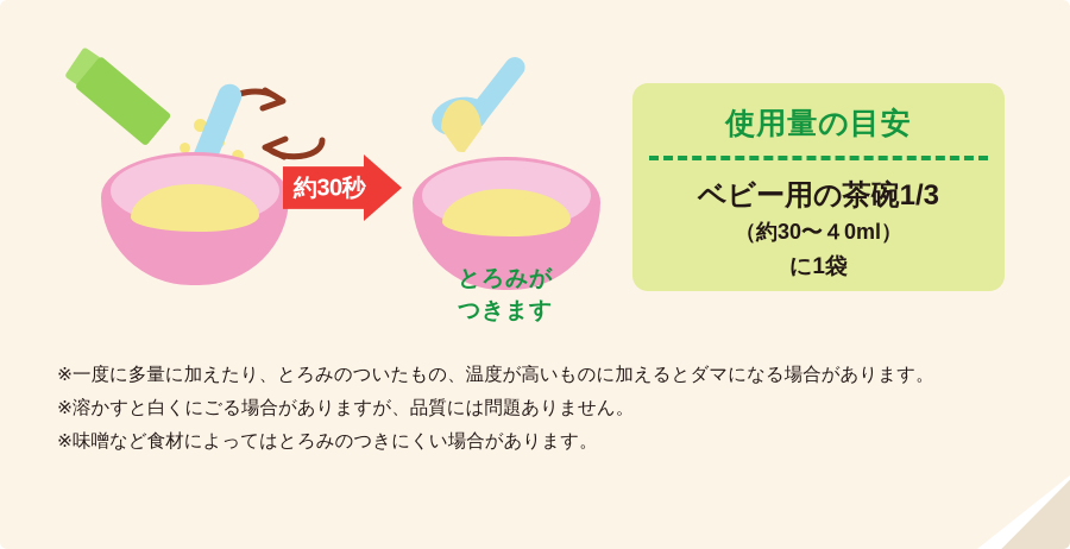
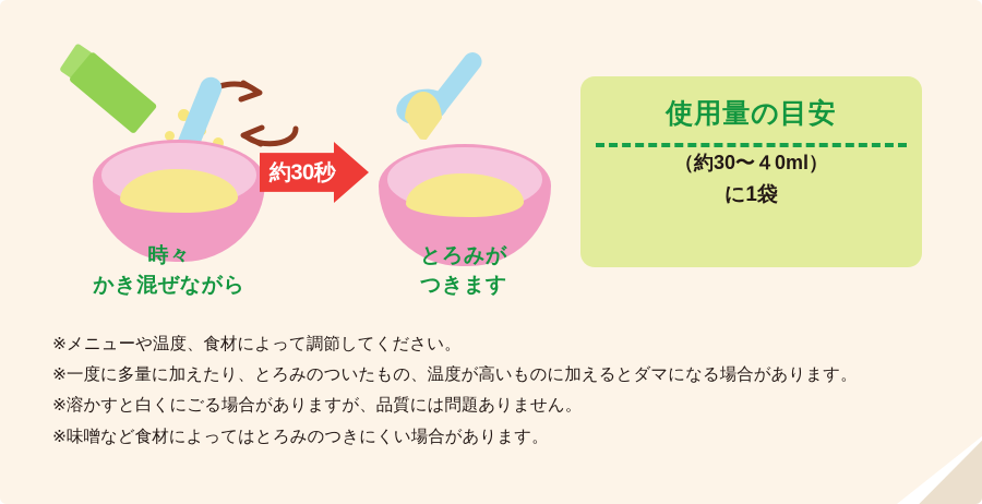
  約30秒
+ 時々
+ かき混ぜながら
  とろみが
  つきます
  使用量の目安
- ベビー用の茶碗1/3
  （約30〜４0ml）
  に1袋
+ ※メニューや温度、食材によって調節してください。
  ※一度に多量に加えたり、とろみのついたもの、温度が高いものに加えるとダマになる場合があります。
  ※溶かすと白くにごる場合がありますが、品質には問題ありません。
  ※味噌など食材によってはとろみのつきにくい場合があります。
